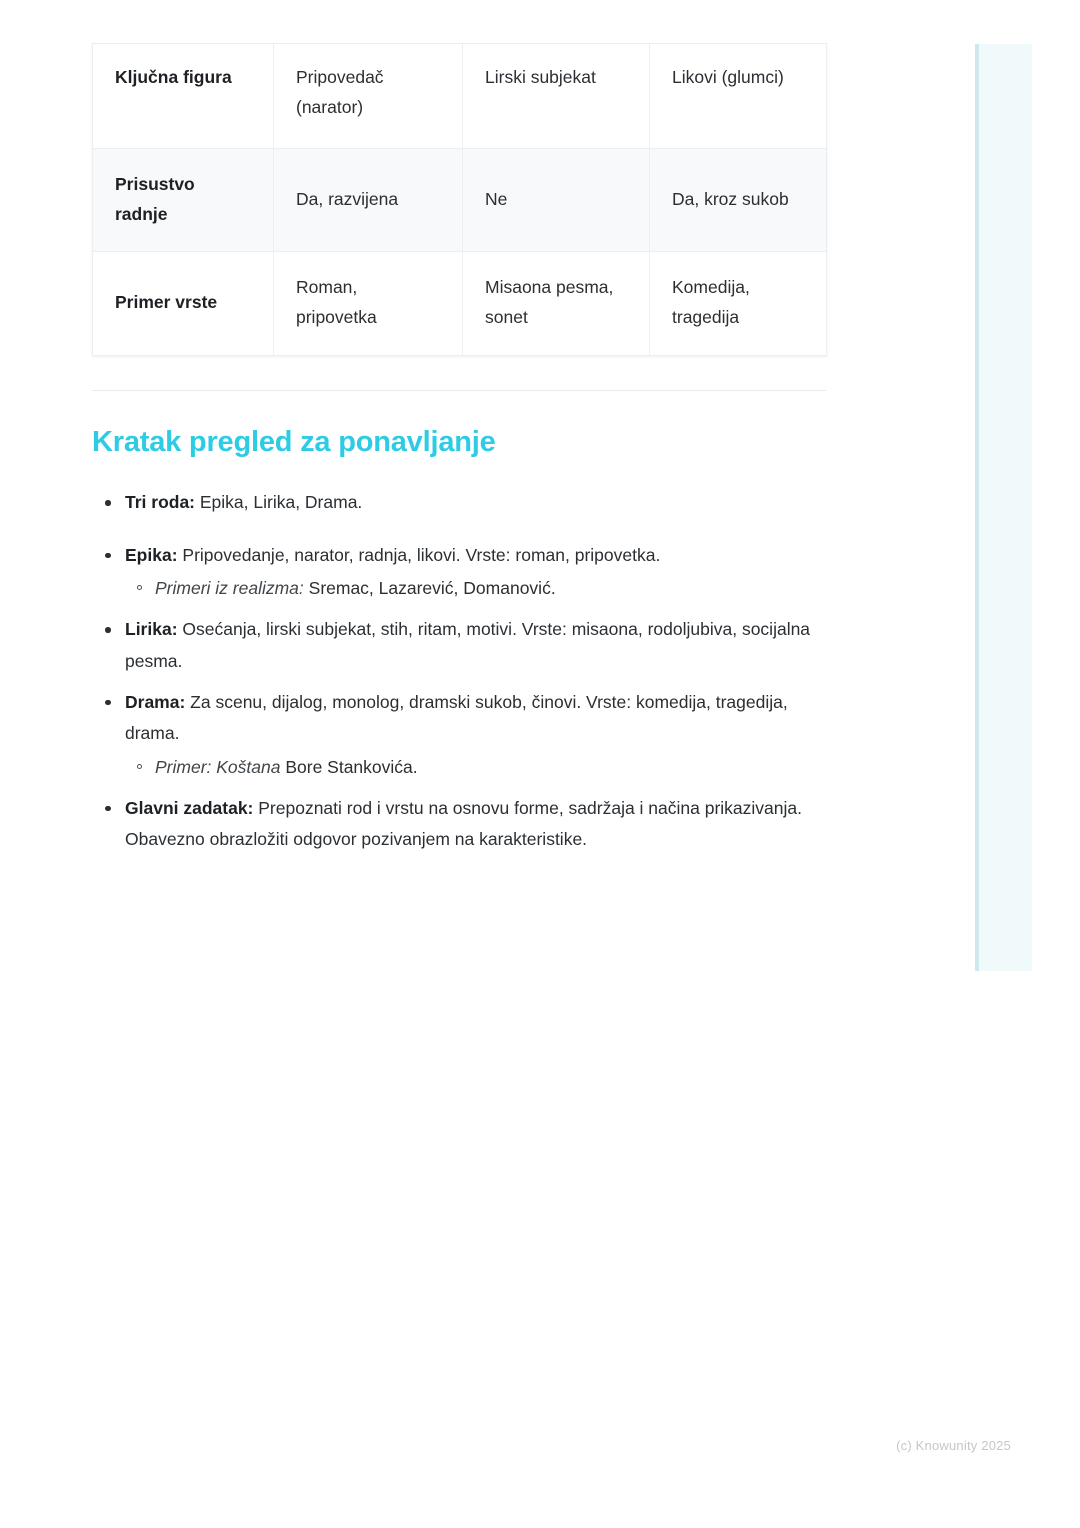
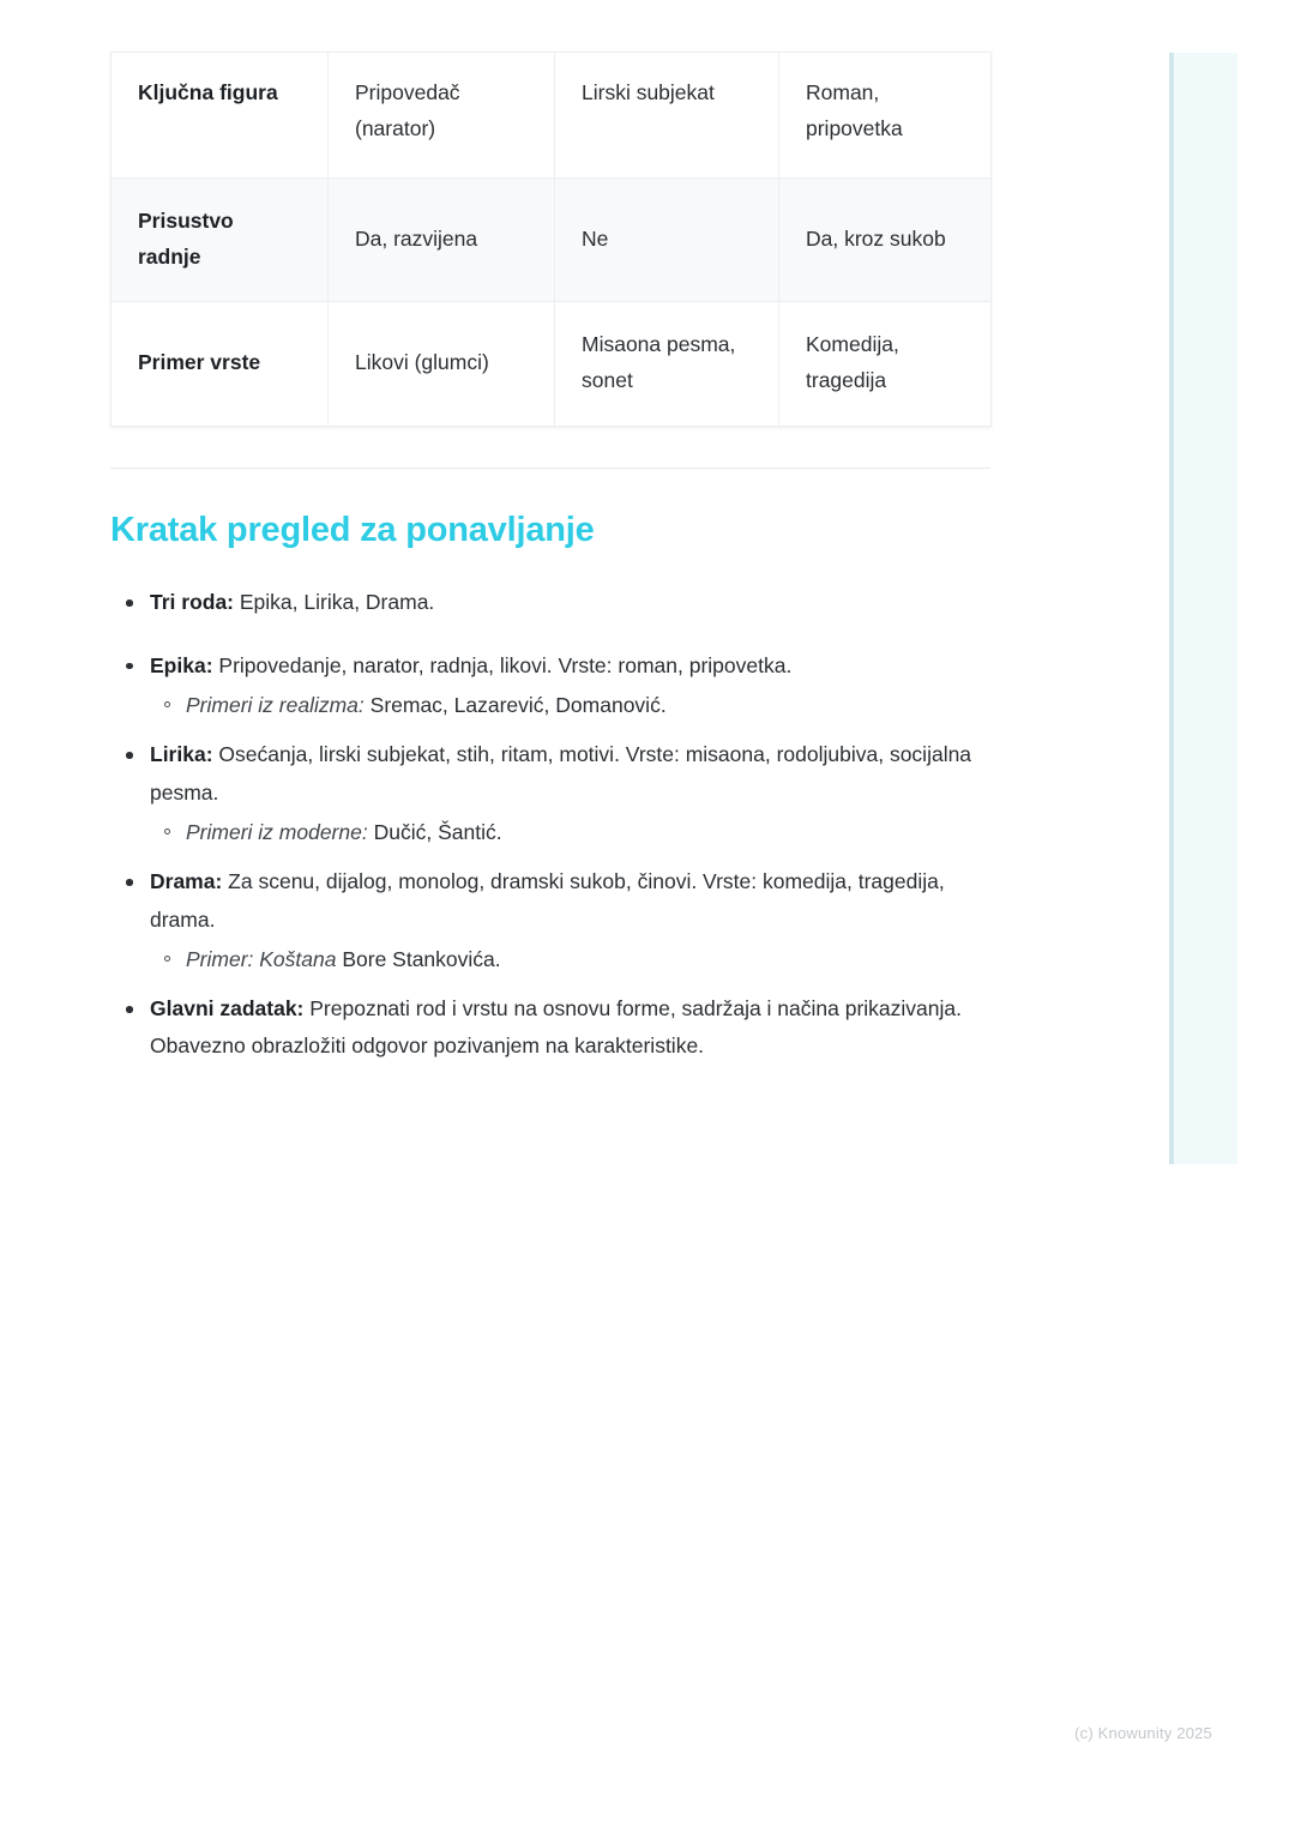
- Ključna figura	Pripovedač (narator)	Lirski subjekat	Likovi (glumci)
+ Ključna figura	Pripovedač (narator)	Lirski subjekat	Roman, pripovetka
  Prisustvo radnje	Da, razvijena	Ne	Da, kroz sukob
- Primer vrste	Roman, pripovetka	Misaona pesma, sonet	Komedija, tragedija
+ Primer vrste	Likovi (glumci)	Misaona pesma, sonet	Komedija, tragedija
  Kratak pregled za ponavljanje
  Tri roda: Epika, Lirika, Drama.
  Epika: Pripovedanje, narator, radnja, likovi. Vrste: roman, pripovetka.
  Primeri iz realizma: Sremac, Lazarević, Domanović.
  Lirika: Osećanja, lirski subjekat, stih, ritam, motivi. Vrste: misaona, rodoljubiva, socijalna pesma.
+ Primeri iz moderne: Dučić, Šantić.
  Drama: Za scenu, dijalog, monolog, dramski sukob, činovi. Vrste: komedija, tragedija, drama.
  Primer: Koštana Bore Stankovića.
  Glavni zadatak: Prepoznati rod i vrstu na osnovu forme, sadržaja i načina prikazivanja. Obavezno obrazložiti odgovor pozivanjem na karakteristike.
  (c) Knowunity 2025
